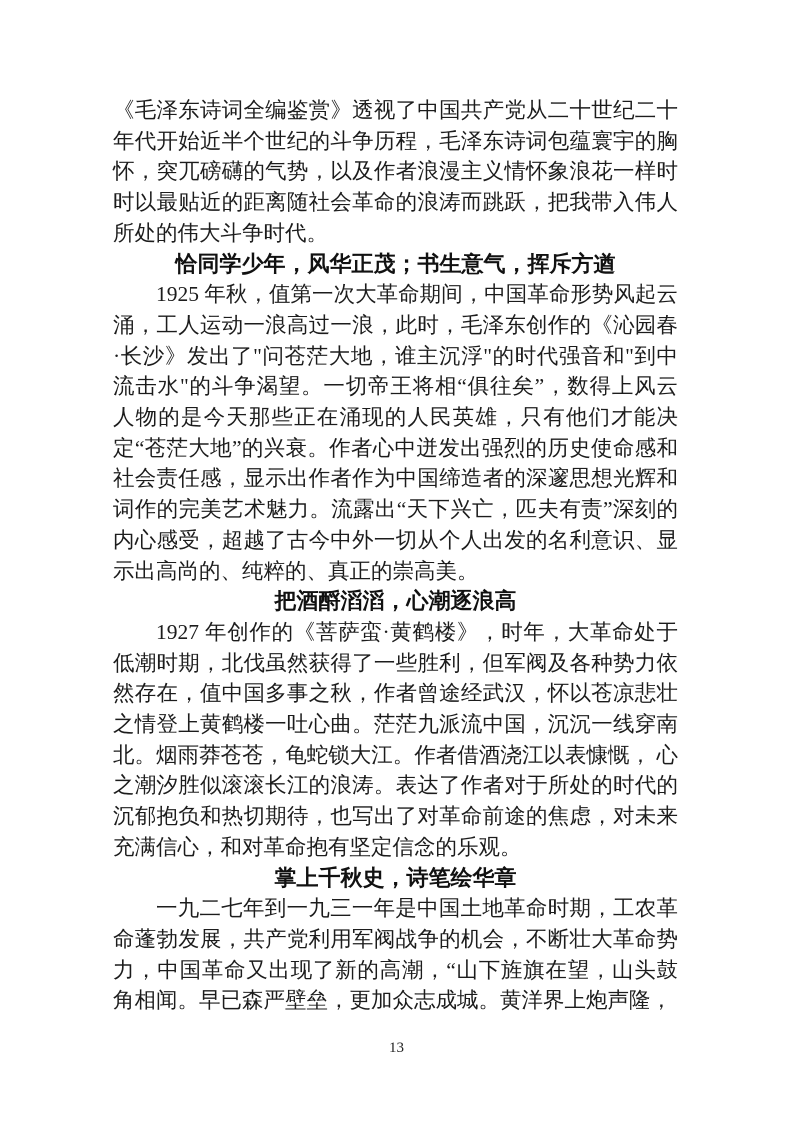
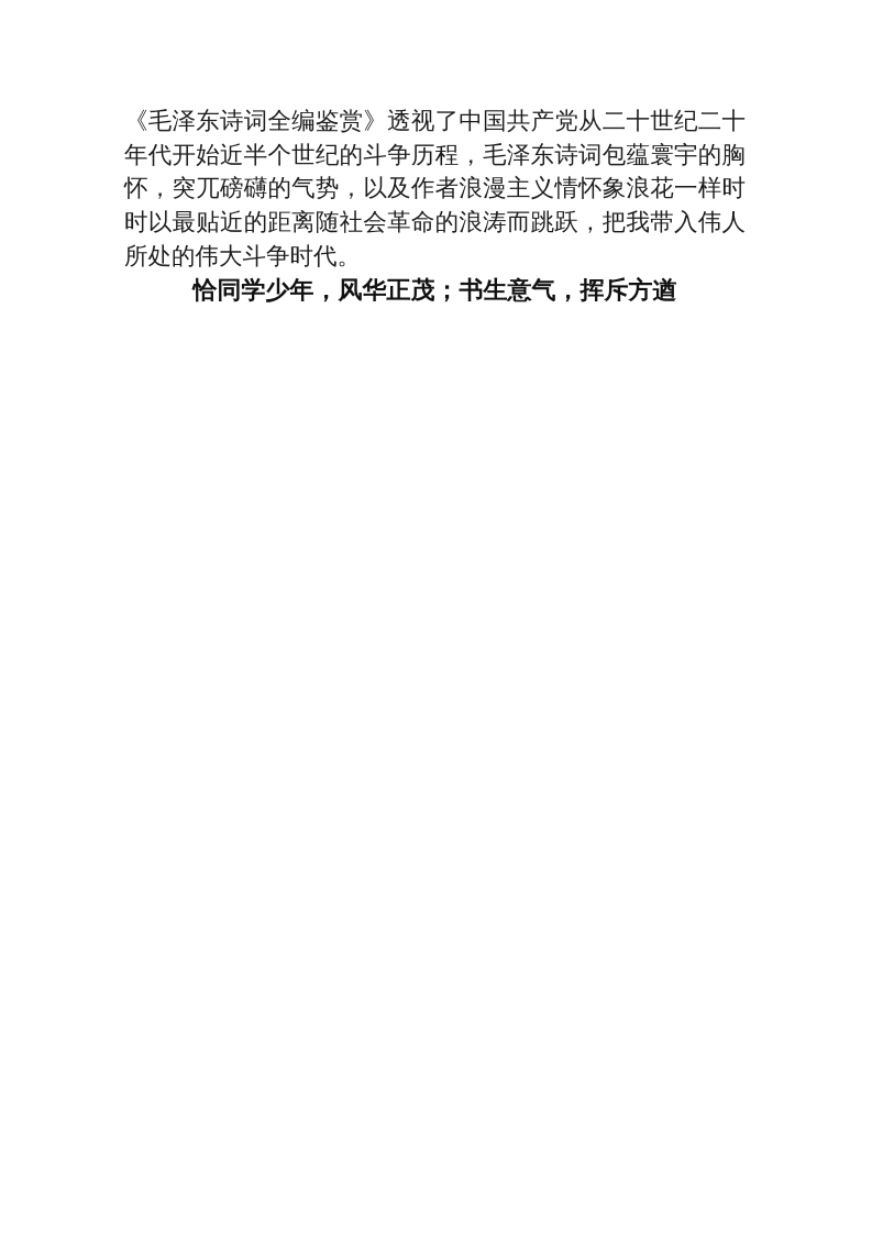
  《毛泽东诗词全编鉴赏》透视了中国共产党从二十世纪二十年代开始近半个世纪的斗争历程，毛泽东诗词包蕴寰宇的胸怀，突兀磅礴的气势，以及作者浪漫主义情怀象浪花一样时时以最贴近的距离随社会革命的浪涛而跳跃，把我带入伟人所处的伟大斗争时代。
  恰同学少年，风华正茂；书生意气，挥斥方遒
- 1925 年秋，值第一次大革命期间，中国革命形势风起云涌，工人运动一浪高过一浪，此时，毛泽东创作的《沁园春·长沙》发出了"问苍茫大地，谁主沉浮"的时代强音和"到中流击水"的斗争渴望。一切帝王将相“俱往矣”，数得上风云人物的是今天那些正在涌现的人民英雄，只有他们才能决定“苍茫大地”的兴衰。作者心中迸发出强烈的历史使命感和社会责任感，显示出作者作为中国缔造者的深邃思想光辉和词作的完美艺术魅力。流露出“天下兴亡，匹夫有责”深刻的内心感受，超越了古今中外一切从个人出发的名利意识、显示出高尚的、纯粹的、真正的崇高美。
- 把酒酹滔滔，心潮逐浪高
- 1927 年创作的《菩萨蛮·黄鹤楼》，时年，大革命处于低潮时期，北伐虽然获得了一些胜利，但军阀及各种势力依然存在，值中国多事之秋，作者曾途经武汉，怀以苍凉悲壮之情登上黄鹤楼一吐心曲。茫茫九派流中国，沉沉一线穿南北。烟雨莽苍苍，龟蛇锁大江。作者借酒浇江以表慷慨， 心之潮汐胜似滚滚长江的浪涛。表达了作者对于所处的时代的沉郁抱负和热切期待，也写出了对革命前途的焦虑，对未来充满信心，和对革命抱有坚定信念的乐观。
- 掌上千秋史，诗笔绘华章
- 一九二七年到一九三一年是中国土地革命时期，工农革命蓬勃发展，共产党利用军阀战争的机会，不断壮大革命势力，中国革命又出现了新的高潮，“山下旌旗在望，山头鼓角相闻。早已森严壁垒，更加众志成城。黄洋界上炮声隆，
- 13
